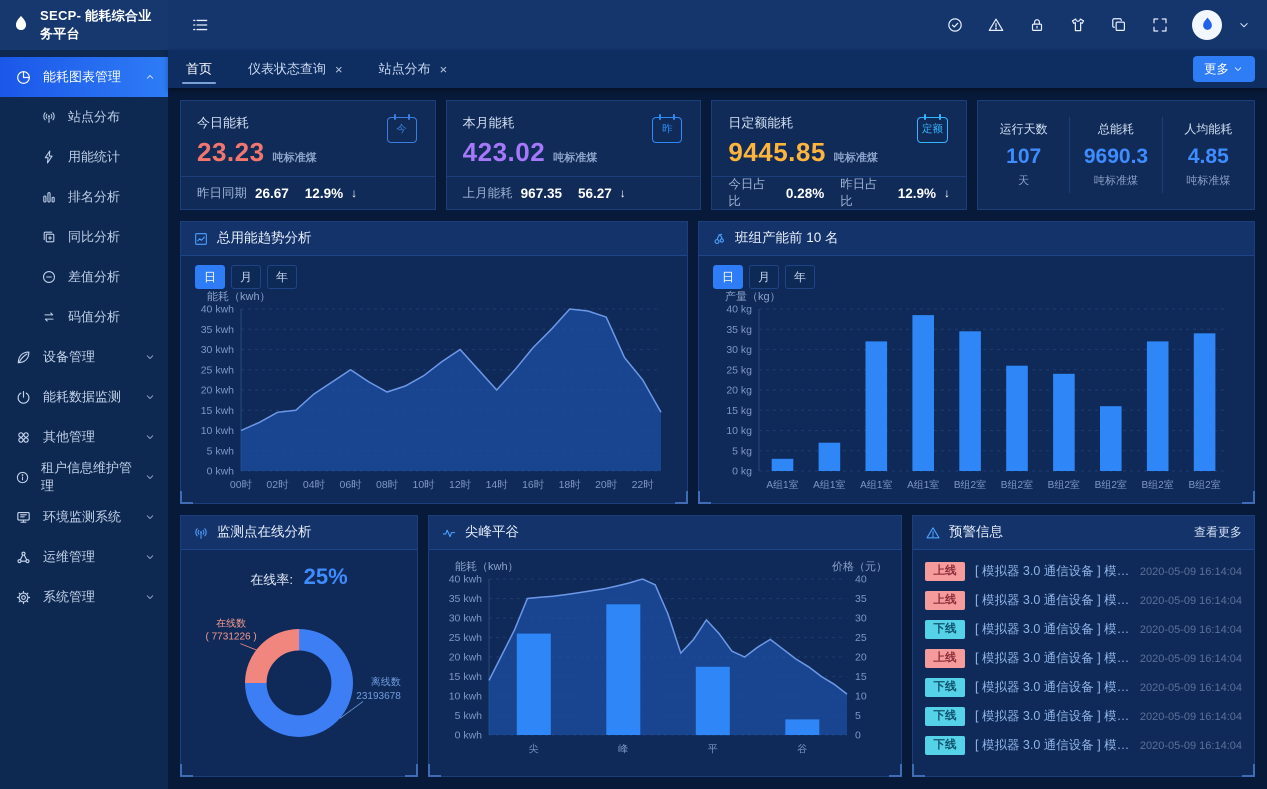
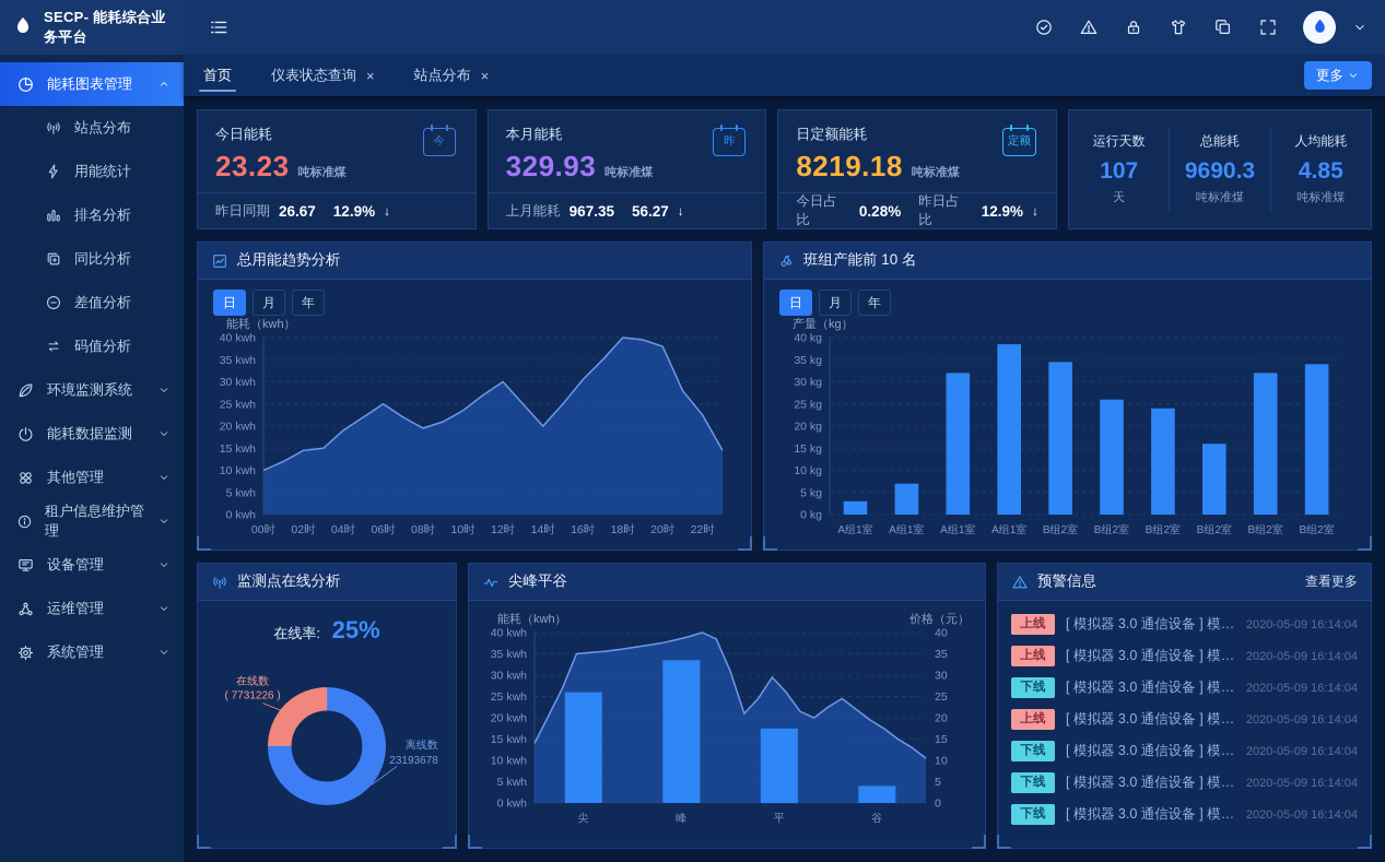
  SECP- 能耗综合业务平台
  能耗图表管理
  站点分布
  用能统计
  排名分析
  同比分析
  差值分析
  码值分析
- 设备管理
+ 环境监测系统
  能耗数据监测
  其他管理
  租户信息维护管理
- 环境监测系统
+ 设备管理
  运维管理
  系统管理
  首页
  仪表状态查询
  ×
  站点分布
  ×
  更多
  今日能耗
  今
  23.23
  吨标准煤
  昨日同期
  26.67
  12.9%
  ↓
  本月能耗
  昨
- 423.02
+ 329.93
  吨标准煤
  上月能耗
  967.35
  56.27
  ↓
  日定额能耗
  定额
- 9445.85
+ 8219.18
  吨标准煤
  今日占比
  0.28%
  昨日占比
  12.9%
  ↓
  运行天数
  107
  天
  总能耗
  9690.3
  吨标准煤
  人均能耗
  4.85
  吨标准煤
  总用能趋势分析
  日
  月
  年
  0 kwh
  5 kwh
  10 kwh
  15 kwh
  20 kwh
  25 kwh
  30 kwh
  35 kwh
  40 kwh
  能耗（kwh）
  00时
  02时
  04时
  06时
  08时
  10时
  12时
  14时
  16时
  18时
  20时
  22时
  班组产能前 10 名
  日
  月
  年
  0 kg
  5 kg
  10 kg
  15 kg
  20 kg
  25 kg
  30 kg
  35 kg
  40 kg
  产量（kg）
  A组1室
  A组1室
  A组1室
  A组1室
  B组2室
  B组2室
  B组2室
  B组2室
  B组2室
  B组2室
  监测点在线分析
  在线率: 25%
  在线数
  ( 7731226 )
  离线数
  23193678
  尖峰平谷
  0 kwh
  0
  5 kwh
  5
  10 kwh
  10
  15 kwh
  15
  20 kwh
  20
  25 kwh
  25
  30 kwh
  30
  35 kwh
  35
  40 kwh
  40
  能耗（kwh）
  价格（元）
  尖
  峰
  平
  谷
  预警信息
  查看更多
  上线
  2020-05-09 16:14:04
  上线
  2020-05-09 16:14:04
  下线
  2020-05-09 16:14:04
  上线
  2020-05-09 16:14:04
  下线
  2020-05-09 16:14:04
  下线
  2020-05-09 16:14:04
  下线
  2020-05-09 16:14:04
